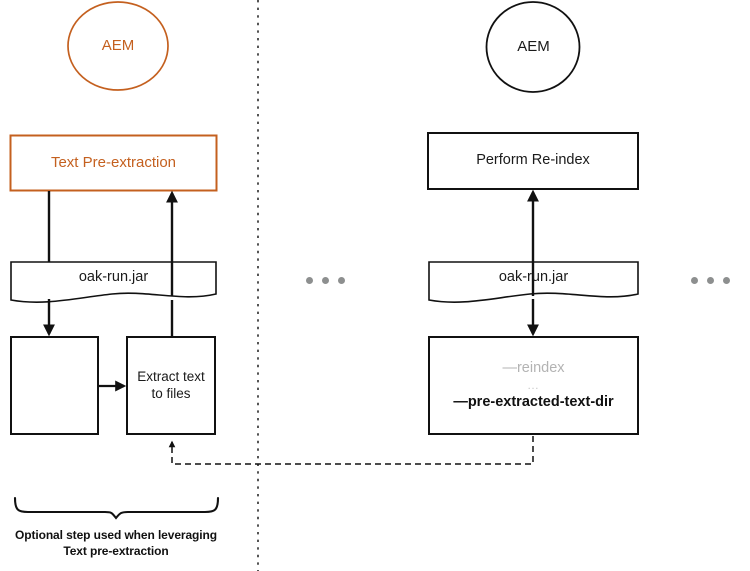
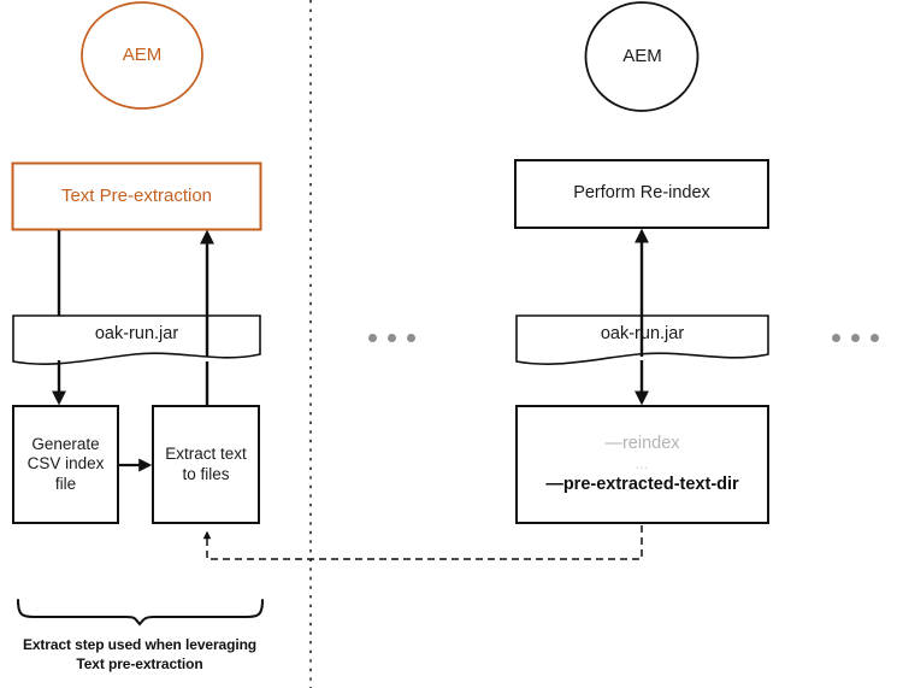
  AEM
  Text Pre-extraction
  oak-run.jar
+ Generate
+ CSV index
+ file
  Extract text
  to files
- Optional step used when leveraging
+ Extract step used when leveraging
  Text pre-extraction
  AEM
  Perform Re-index
  oak-run.jar
  —reindex
  …
  —pre-extracted-text-dir
